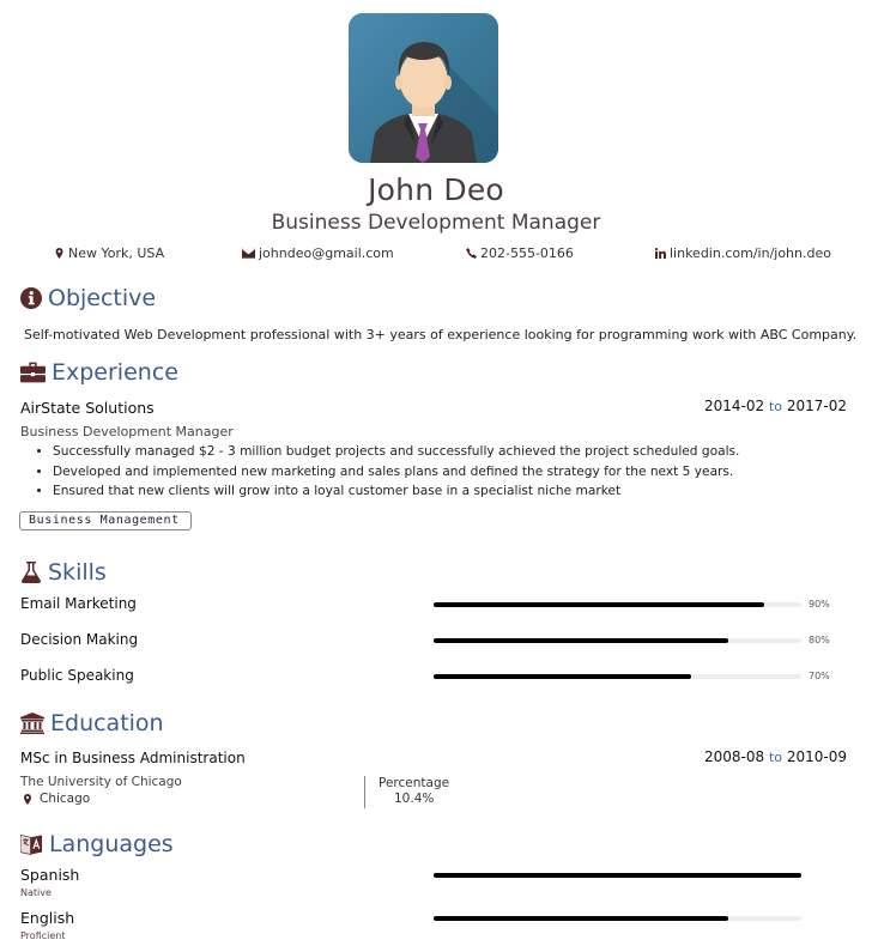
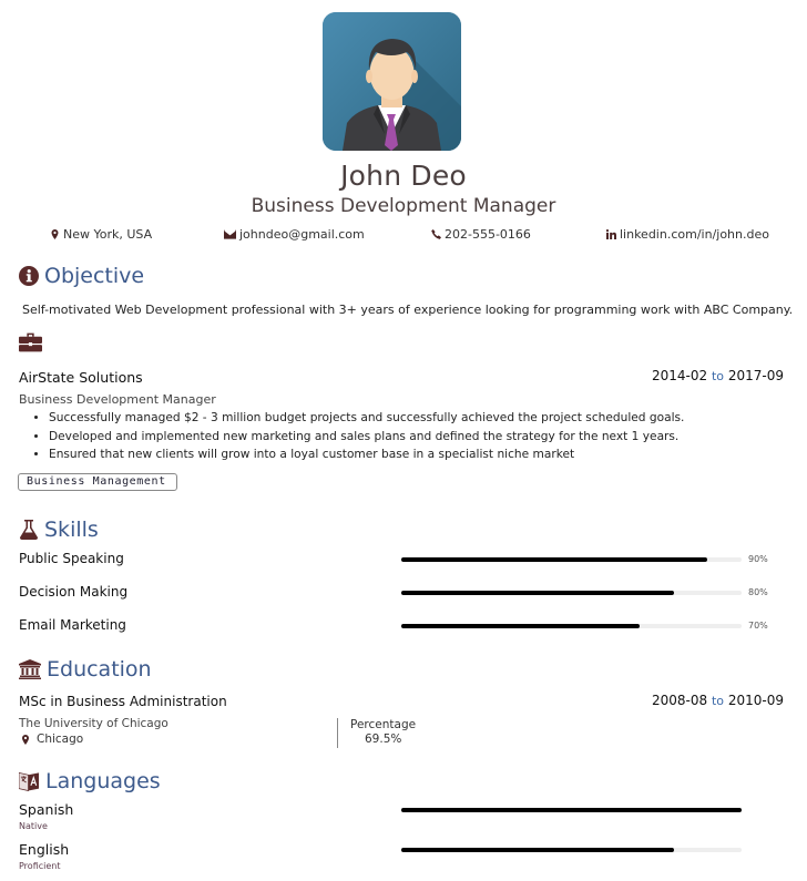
  John Deo
  Business Development Manager
  New York, USA
  johndeo@gmail.com
  202-555-0166
  linkedin.com/in/john.deo
  Objective
  Self-motivated Web Development professional with 3+ years of experience looking for programming work with ABC Company.
- Experience
  AirState Solutions
- 2014-02 to 2017-02
+ 2014-02 to 2017-09
  Business Development Manager
  Successfully managed $2 - 3 million budget projects and successfully achieved the project scheduled goals.
- Developed and implemented new marketing and sales plans and defined the strategy for the next 5 years.
+ Developed and implemented new marketing and sales plans and defined the strategy for the next 1 years.
  Ensured that new clients will grow into a loyal customer base in a specialist niche market
  Business Management
  Skills
- Email Marketing
+ Public Speaking
  90%
  Decision Making
  80%
- Public Speaking
+ Email Marketing
  70%
  Education
  MSc in Business Administration
  2008-08 to 2010-09
  The University of Chicago
  Chicago
  Percentage
- 10.4%
+ 69.5%
  Languages
  Spanish
  Native
  English
  Proficient
